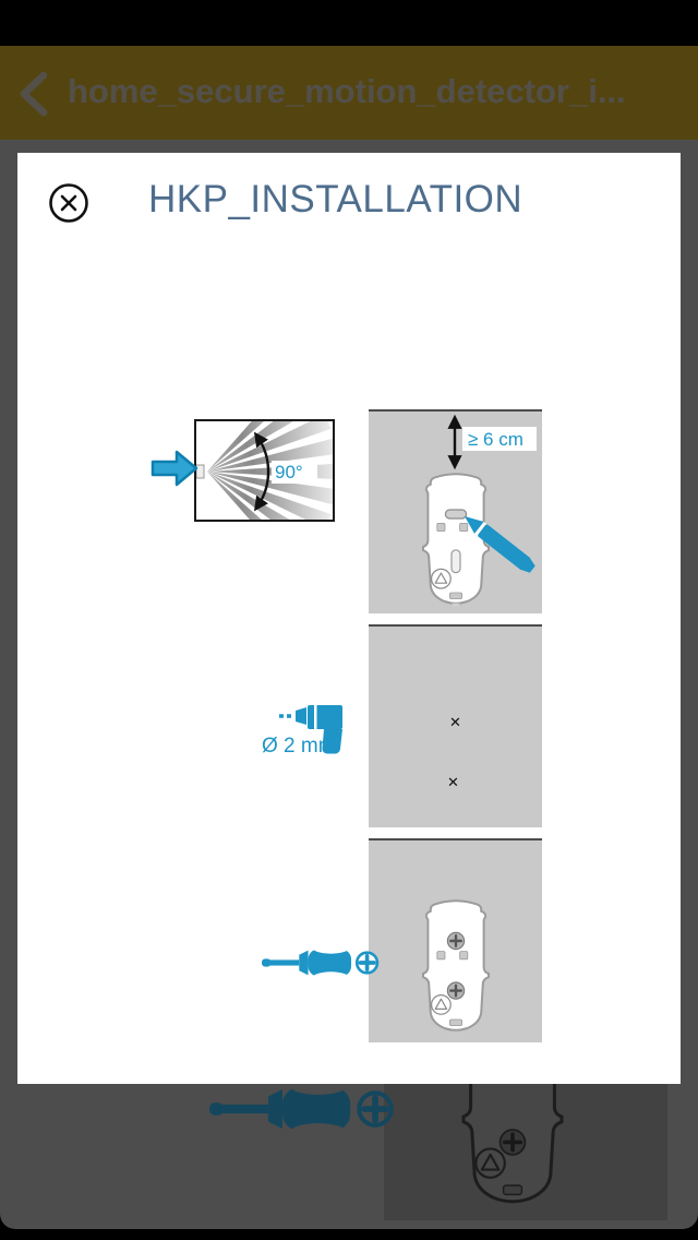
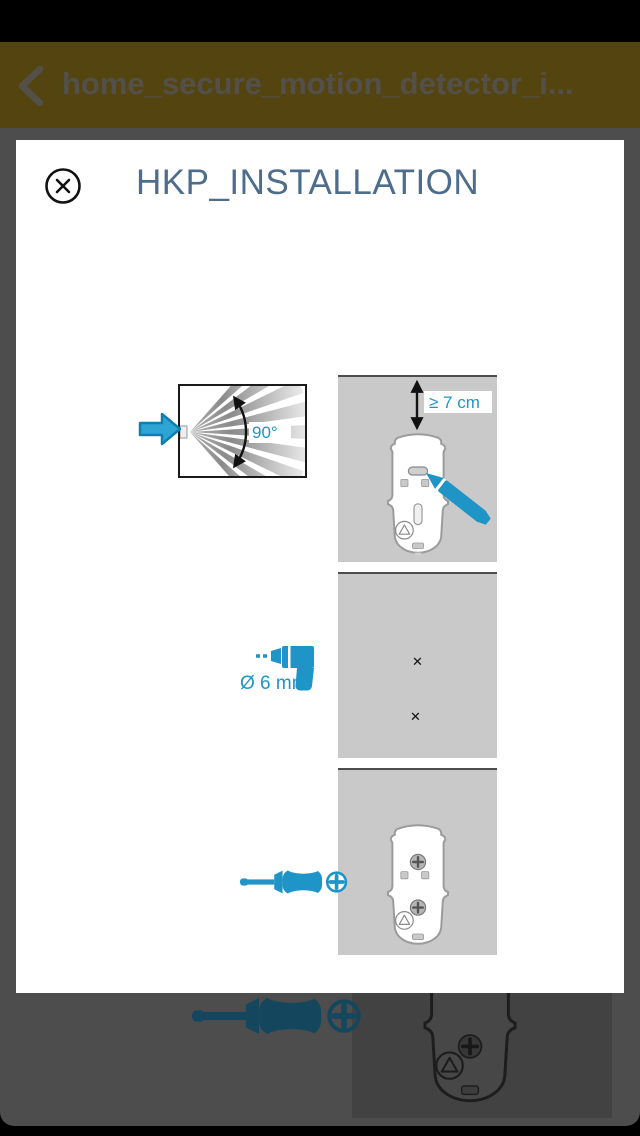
  home_secure_motion_detector_i...
  HKP_INSTALLATION
  90°
- ≥ 6 cm
+ ≥ 7 cm
  ✕
  ✕
- Ø 2 mm
+ Ø 6 mm
